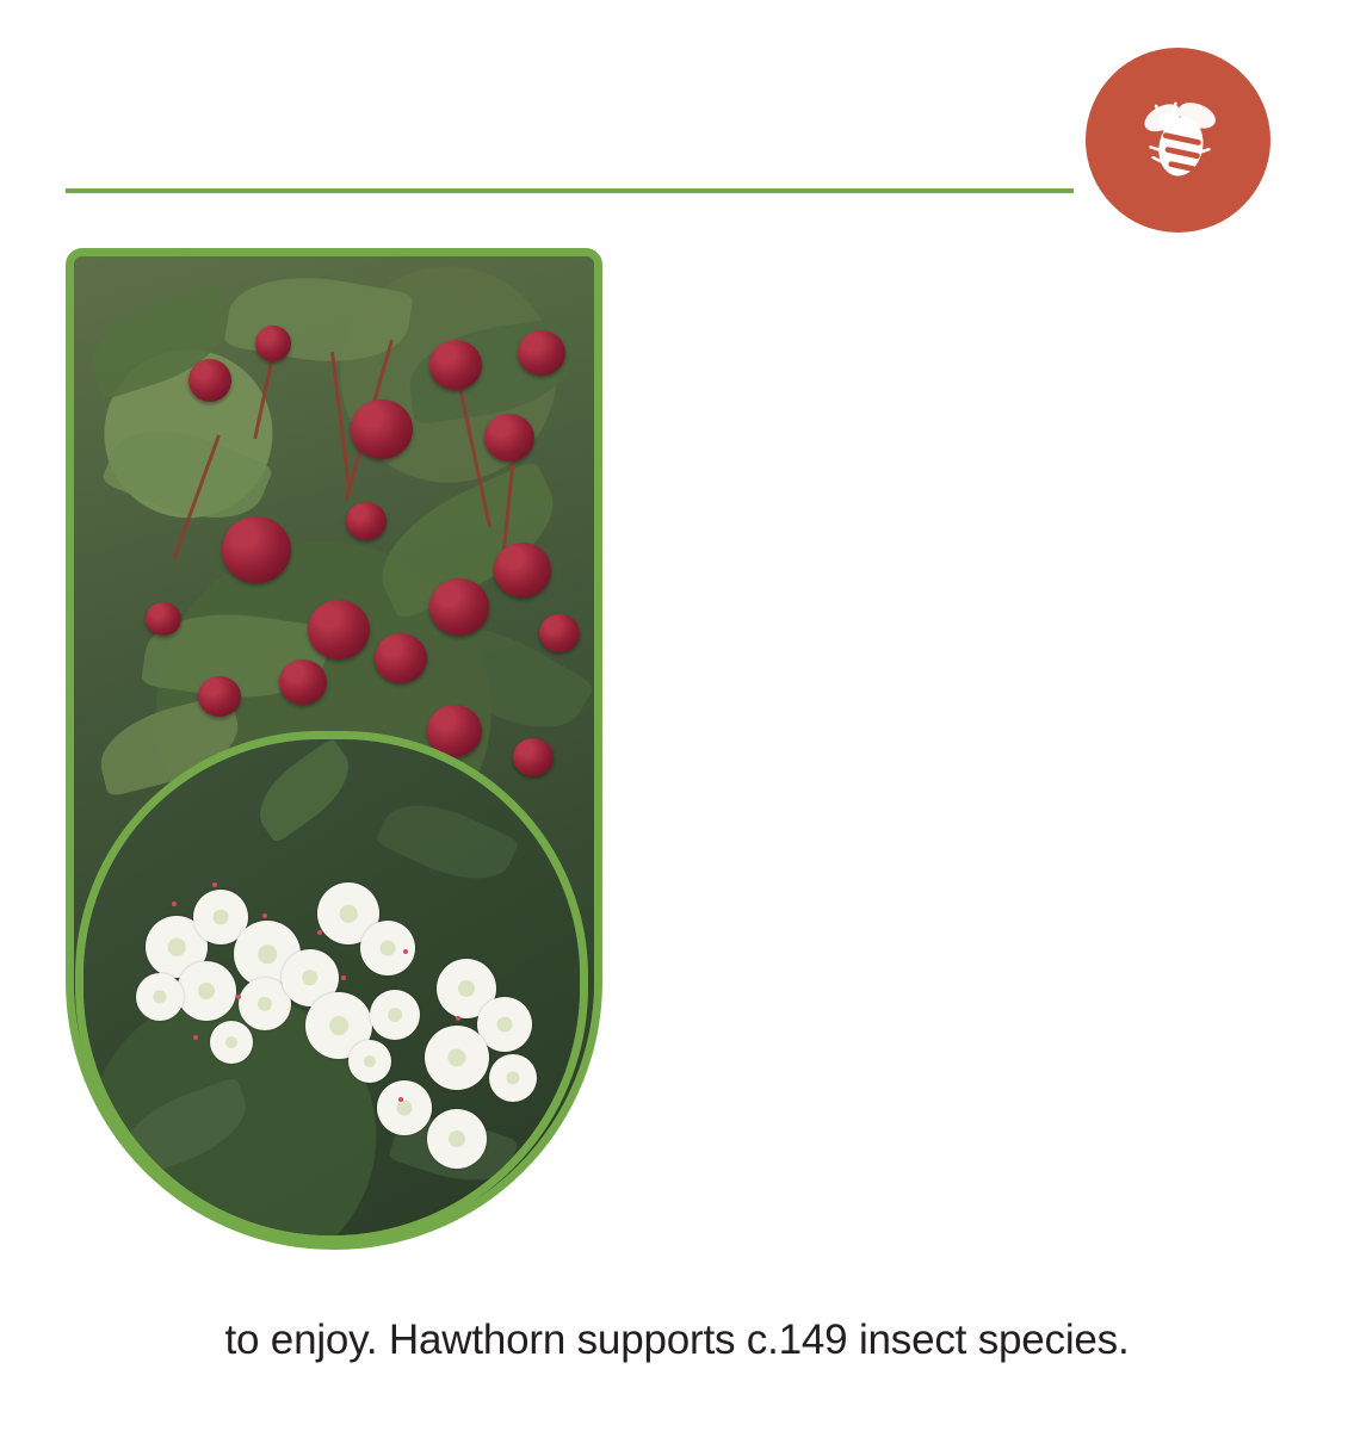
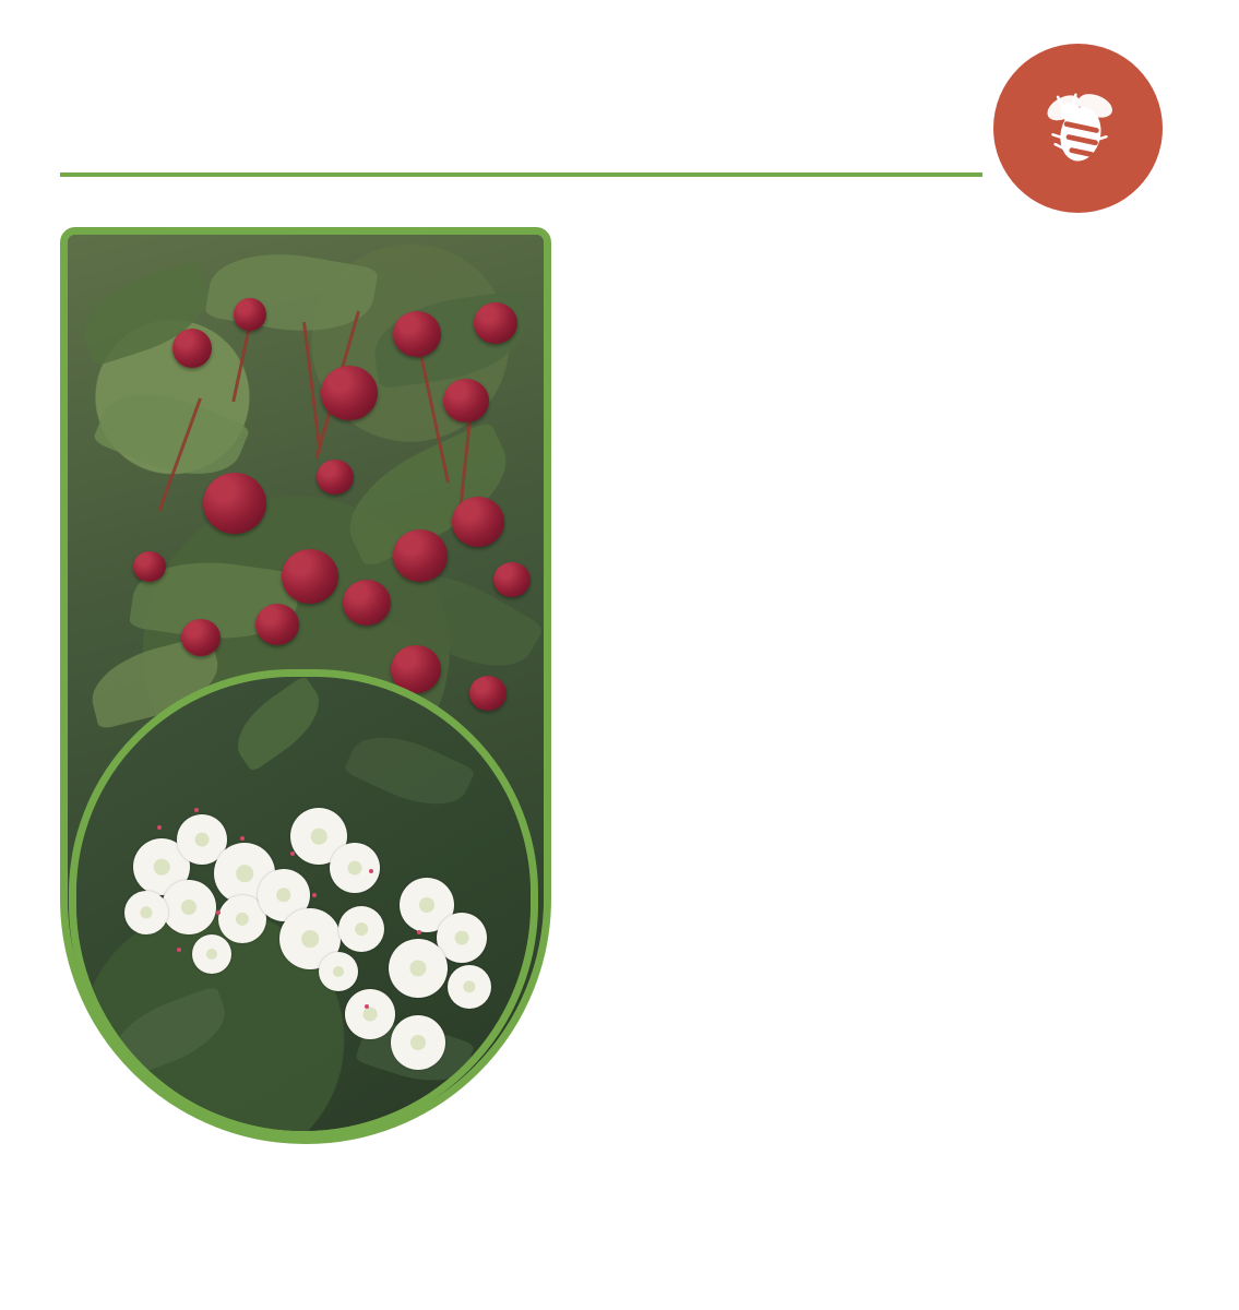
- to enjoy. Hawthorn supports c.149 insect species.
